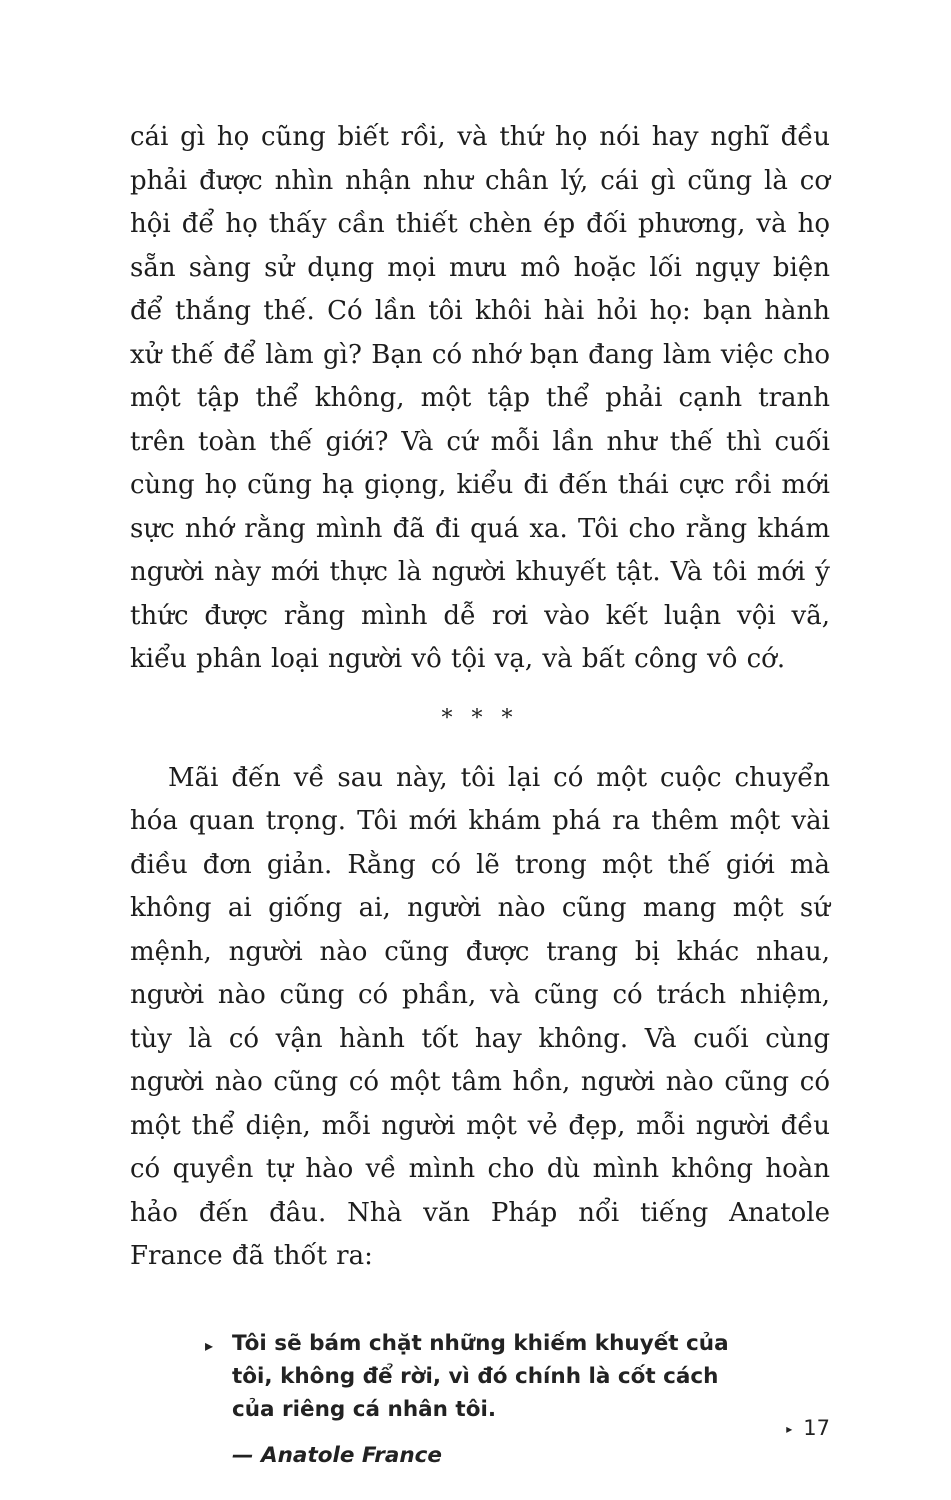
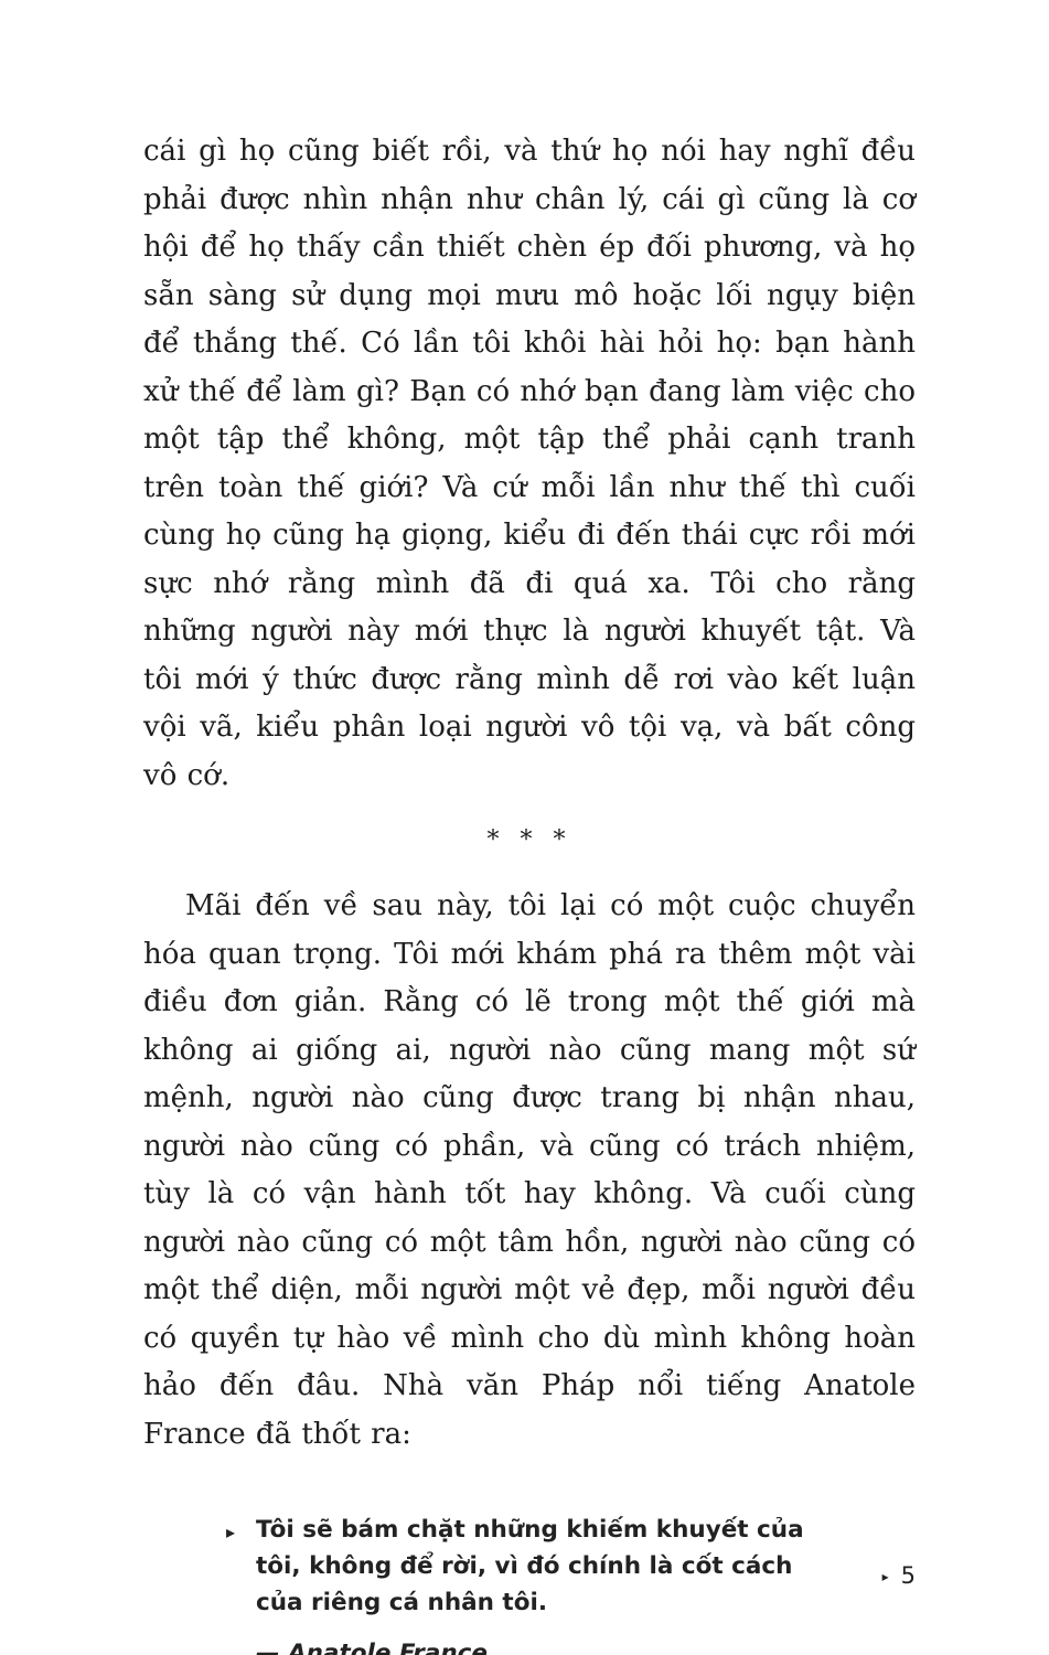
- cái gì họ cũng biết rồi, và thứ họ nói hay nghĩ đều phải được nhìn nhận như chân lý, cái gì cũng là cơ hội để họ thấy cần thiết chèn ép đối phương, và họ sẵn sàng sử dụng mọi mưu mô hoặc lối ngụy biện để thắng thế. Có lần tôi khôi hài hỏi họ: bạn hành xử thế để làm gì? Bạn có nhớ bạn đang làm việc cho một tập thể không, một tập thể phải cạnh tranh trên toàn thế giới? Và cứ mỗi lần như thế thì cuối cùng họ cũng hạ giọng, kiểu đi đến thái cực rồi mới sực nhớ rằng mình đã đi quá xa. Tôi cho rằng khám người này mới thực là người khuyết tật. Và tôi mới ý thức được rằng mình dễ rơi vào kết luận vội vã, kiểu phân loại người vô tội vạ, và bất công vô cớ.
+ cái gì họ cũng biết rồi, và thứ họ nói hay nghĩ đều phải được nhìn nhận như chân lý, cái gì cũng là cơ hội để họ thấy cần thiết chèn ép đối phương, và họ sẵn sàng sử dụng mọi mưu mô hoặc lối ngụy biện để thắng thế. Có lần tôi khôi hài hỏi họ: bạn hành xử thế để làm gì? Bạn có nhớ bạn đang làm việc cho một tập thể không, một tập thể phải cạnh tranh trên toàn thế giới? Và cứ mỗi lần như thế thì cuối cùng họ cũng hạ giọng, kiểu đi đến thái cực rồi mới sực nhớ rằng mình đã đi quá xa. Tôi cho rằng những người này mới thực là người khuyết tật. Và tôi mới ý thức được rằng mình dễ rơi vào kết luận vội vã, kiểu phân loại người vô tội vạ, và bất công vô cớ.
  * * *
- Mãi đến về sau này, tôi lại có một cuộc chuyển hóa quan trọng. Tôi mới khám phá ra thêm một vài điều đơn giản. Rằng có lẽ trong một thế giới mà không ai giống ai, người nào cũng mang một sứ mệnh, người nào cũng được trang bị khác nhau, người nào cũng có phần, và cũng có trách nhiệm, tùy là có vận hành tốt hay không. Và cuối cùng người nào cũng có một tâm hồn, người nào cũng có một thể diện, mỗi người một vẻ đẹp, mỗi người đều có quyền tự hào về mình cho dù mình không hoàn hảo đến đâu. Nhà văn Pháp nổi tiếng Anatole France đã thốt ra:
+ Mãi đến về sau này, tôi lại có một cuộc chuyển hóa quan trọng. Tôi mới khám phá ra thêm một vài điều đơn giản. Rằng có lẽ trong một thế giới mà không ai giống ai, người nào cũng mang một sứ mệnh, người nào cũng được trang bị nhận nhau, người nào cũng có phần, và cũng có trách nhiệm, tùy là có vận hành tốt hay không. Và cuối cùng người nào cũng có một tâm hồn, người nào cũng có một thể diện, mỗi người một vẻ đẹp, mỗi người đều có quyền tự hào về mình cho dù mình không hoàn hảo đến đâu. Nhà văn Pháp nổi tiếng Anatole France đã thốt ra:
  ▸
  Tôi sẽ bám chặt những khiếm khuyết của tôi, không để rời, vì đó chính là cốt cách của riêng cá nhân tôi.
  — Anatole France
  ▸
- 17
+ 5
